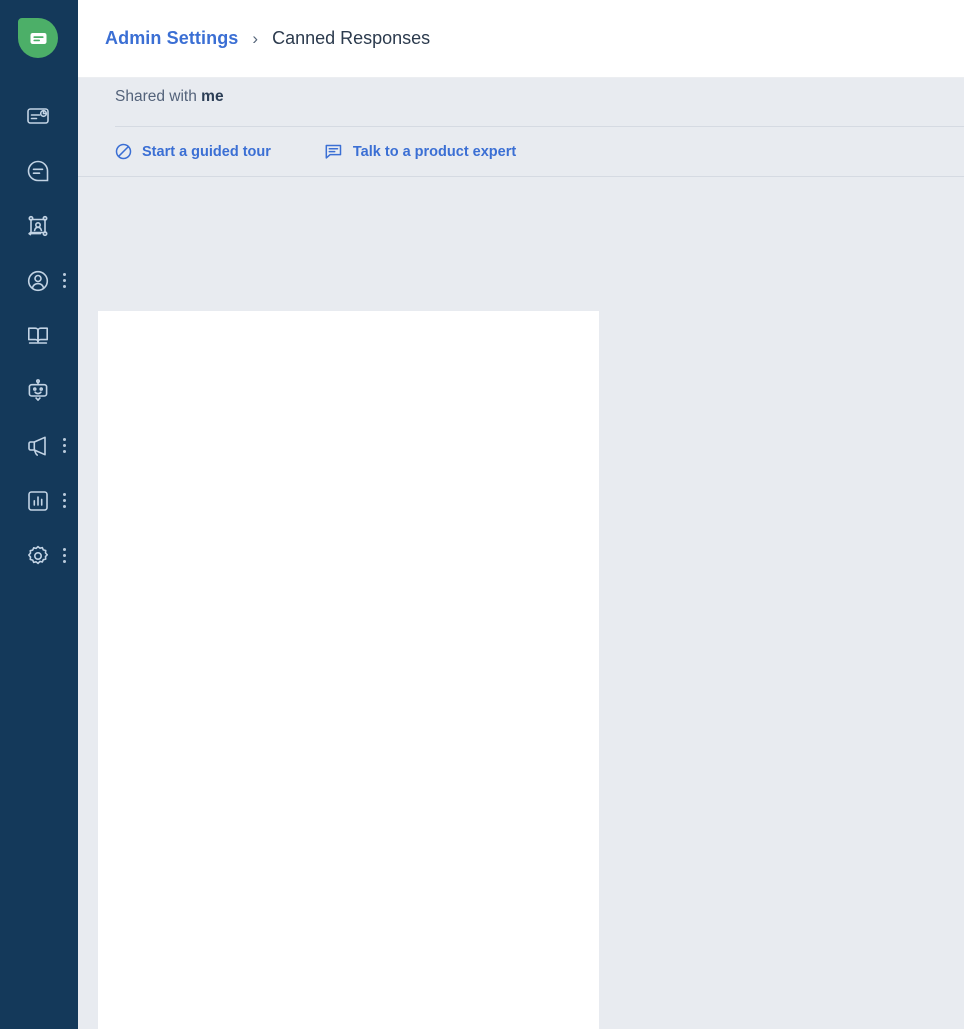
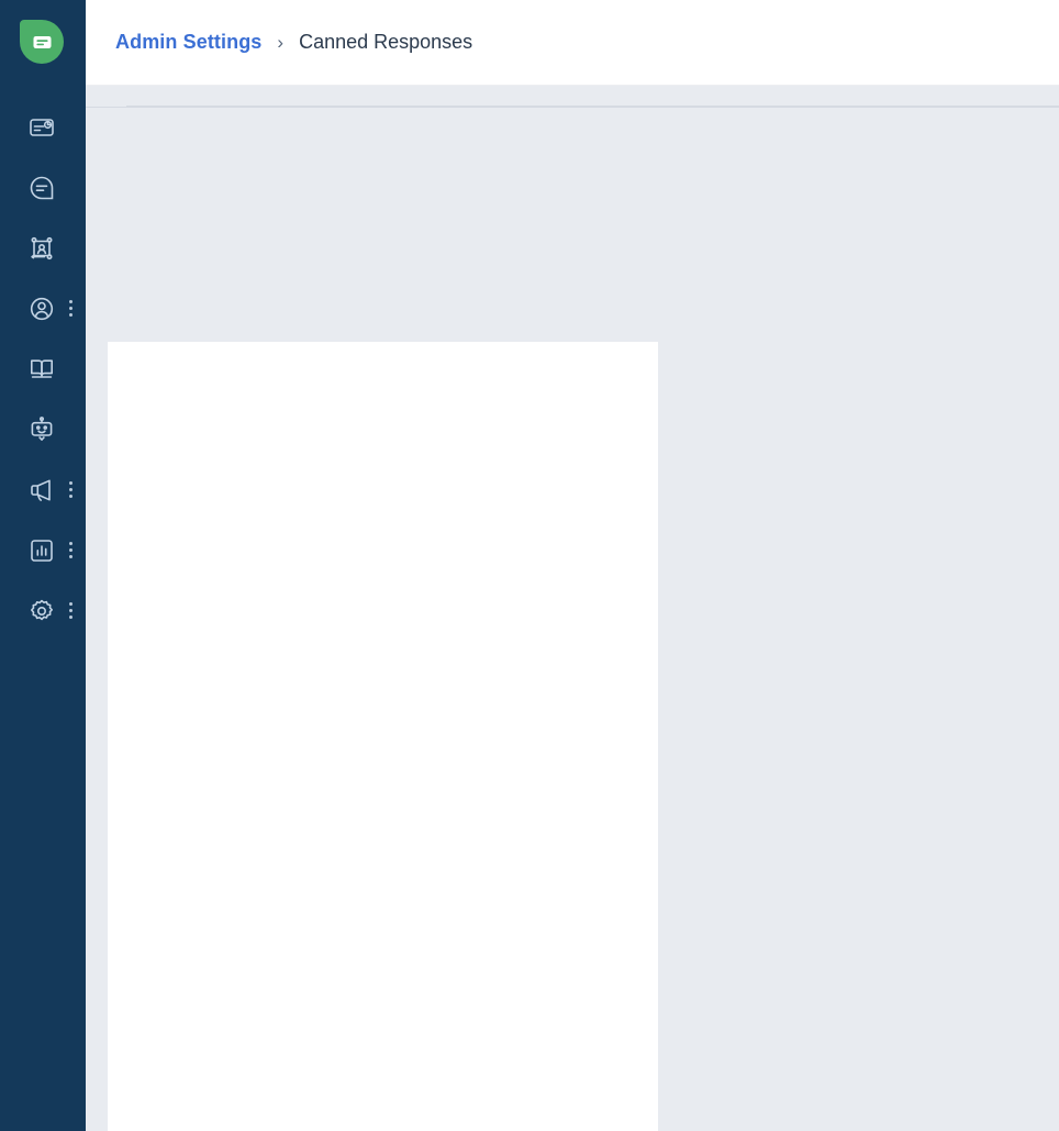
- Shared with me
- Start a guided tour
- Talk to a product expert
  Admin Settings
  ›
  Canned Responses
